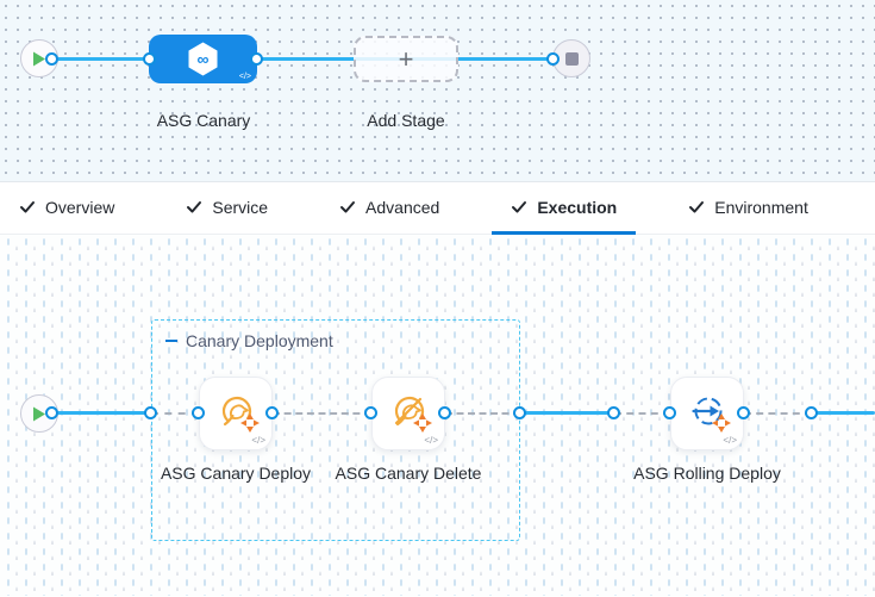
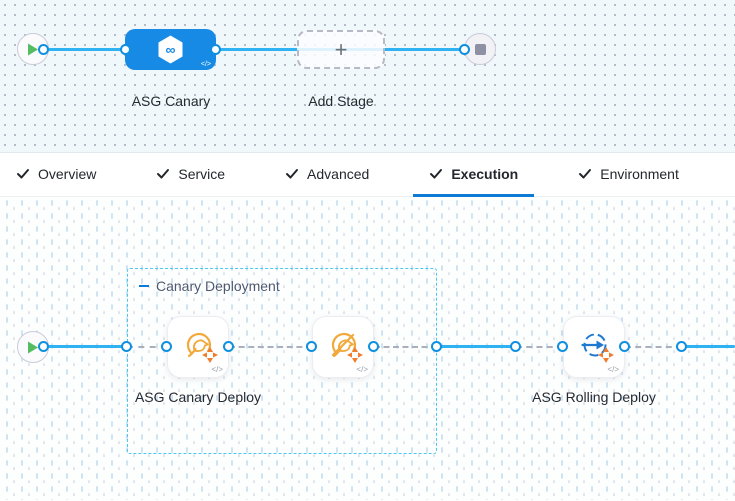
  ∞
  +
  ASG Canary
  Add Stage
  Overview
  Service
  Advanced
  Execution
  Environment
  Canary Deployment
  </>
  </>
  </>
  ASG Canary Deploy
- ASG Canary Delete
  ASG Rolling Deploy
